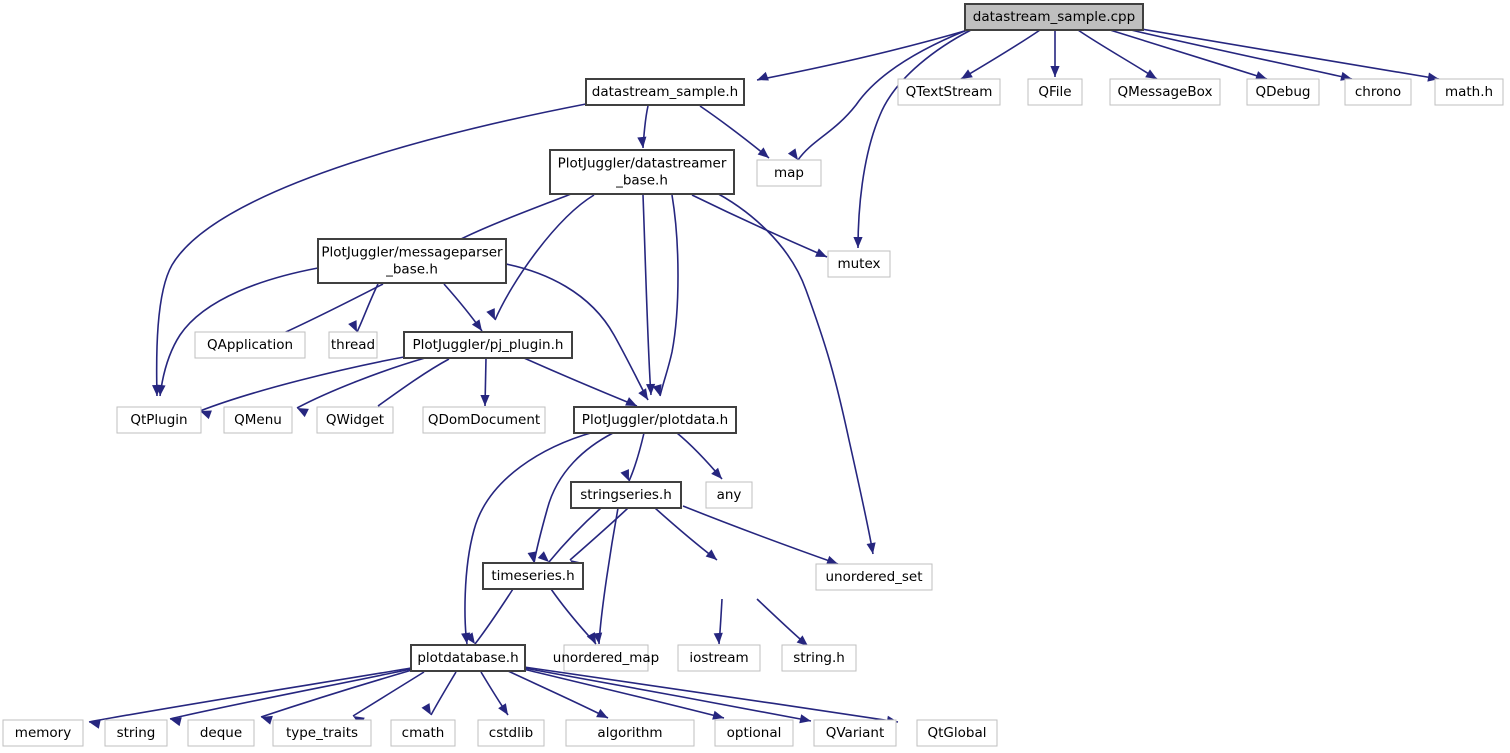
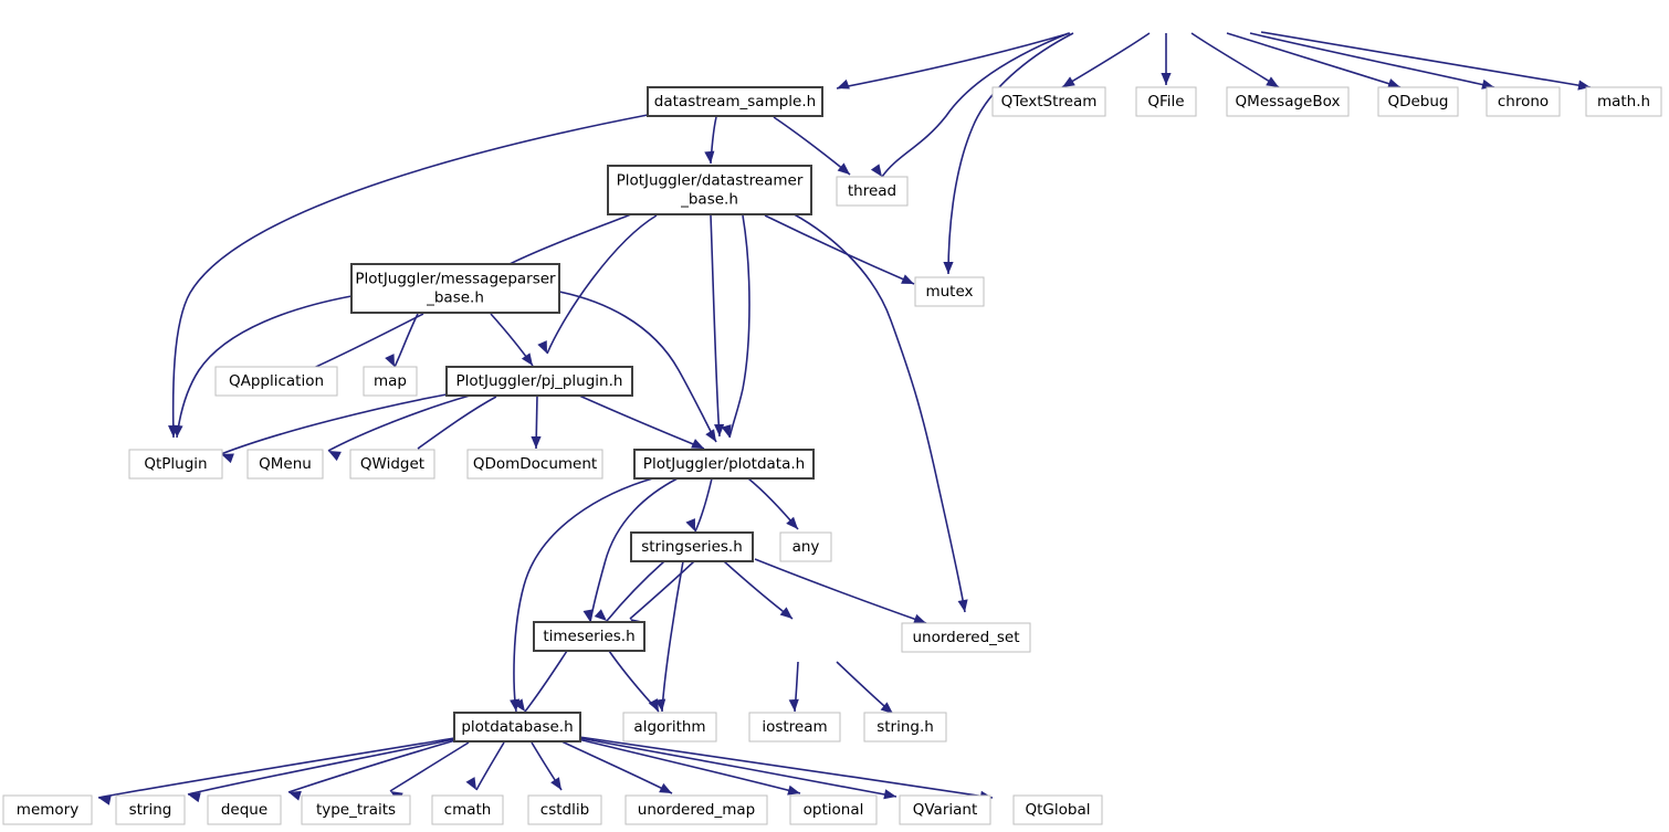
- datastream_sample.cpp
  datastream_sample.h
  QTextStream
  QFile
  QMessageBox
  QDebug
  chrono
  math.h
  PlotJuggler/datastreamer
  _base.h
- map
+ thread
  mutex
  PlotJuggler/messageparser
  _base.h
  QApplication
- thread
+ map
  PlotJuggler/pj_plugin.h
  QtPlugin
  QMenu
  QWidget
  QDomDocument
  PlotJuggler/plotdata.h
  stringseries.h
  any
  timeseries.h
  unordered_set
  plotdatabase.h
- unordered_map
+ algorithm
  iostream
  string.h
  memory
  string
  deque
  type_traits
  cmath
  cstdlib
- algorithm
+ unordered_map
  optional
  QVariant
  QtGlobal
